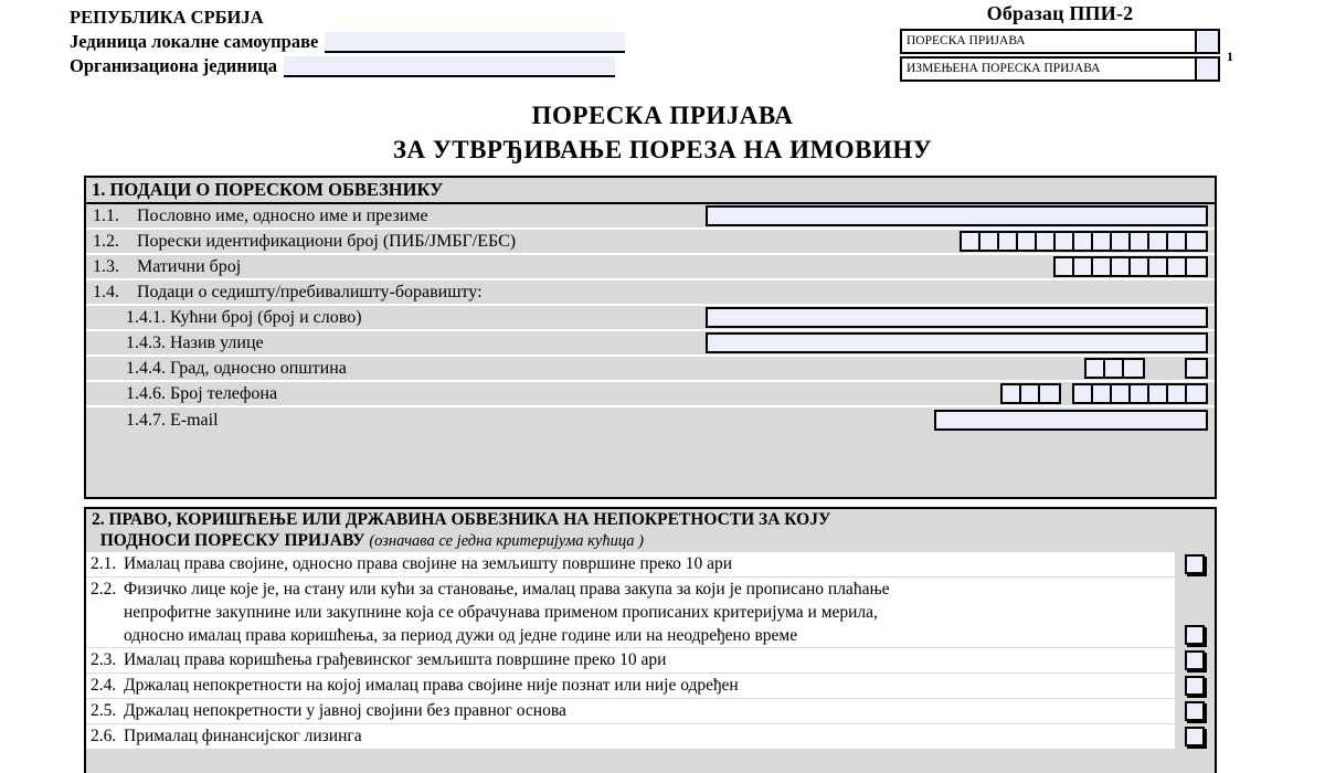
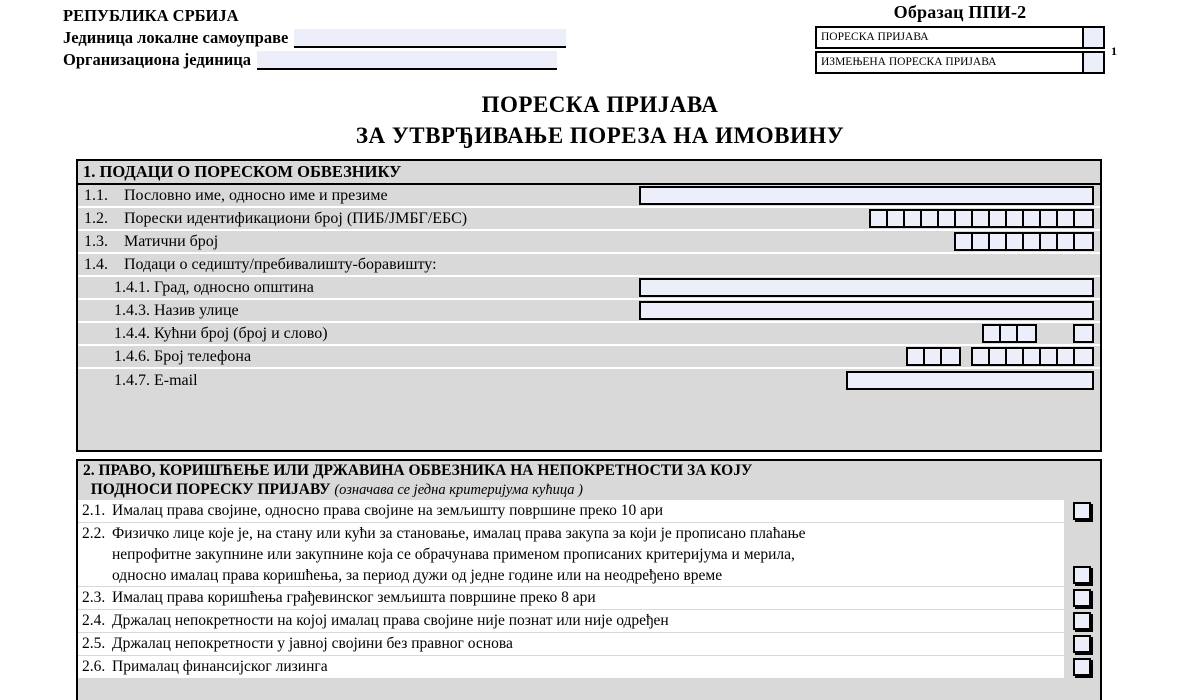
  РЕПУБЛИКА СРБИЈА
  Јединица локалне самоуправе
  Организациона јединица
  Образац ППИ-2
  ПОРЕСКА ПРИЈАВА
  ИЗМЕЊЕНА ПОРЕСКА ПРИЈАВА
  1
  ПОРЕСКА ПРИЈАВА
  ЗА УТВРЂИВАЊЕ ПОРЕЗА НА ИМОВИНУ
  1. ПОДАЦИ О ПОРЕСКОМ ОБВЕЗНИКУ
  1.1.
  Пословно име, односно име и презиме
  1.2.
  Порески идентификациони број (ПИБ/ЈМБГ/ЕБС)
  1.3.
  Матични број
  1.4.
  Подаци о седишту/пребивалишту-боравишту:
  1.4.1.
- Кућни број (број и слово)
+ Град, односно општина
  1.4.3.
  Назив улице
  1.4.4.
- Град, односно општина
+ Кућни број (број и слово)
  1.4.6.
  Број телефона
  1.4.7.
  E-mail
  2. ПРАВО, КОРИШЋЕЊЕ ИЛИ ДРЖАВИНА ОБВЕЗНИКА НА НЕПОКРЕТНОСТИ ЗА КОЈУ
  ПОДНОСИ ПОРЕСКУ ПРИЈАВУ (означава се једна критеријума кућица )
  2.1.
  Ималац права својине, односно права својине на земљишту површине преко 10 ари
  2.2.
  Физичко лице које је, на стану или кући за становање, ималац права закупа за који је прописано плаћање
  непрофитне закупнине или закупнине која се обрачунава применом прописаних критеријума и мерила,
  односно ималац права коришћења, за период дужи од једне године или на неодређено време
  2.3.
- Ималац права коришћења грађевинског земљишта површине преко 10 ари
+ Ималац права коришћења грађевинског земљишта површине преко 8 ари
  2.4.
  Држалац непокретности на којој ималац права својине није познат или није одређен
  2.5.
  Држалац непокретности у јавној својини без правног основа
  2.6.
  Прималац финансијског лизинга
